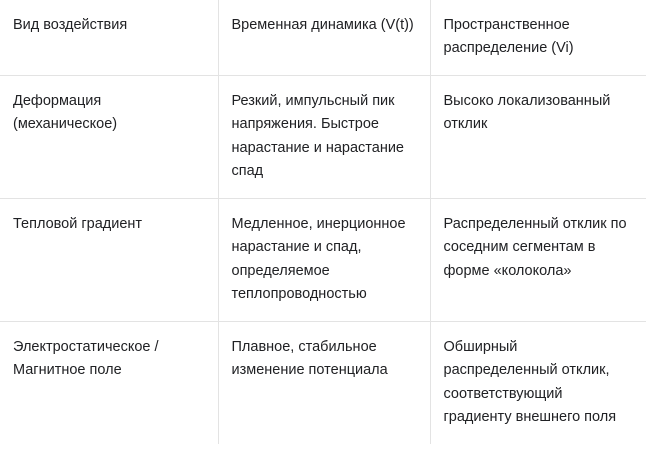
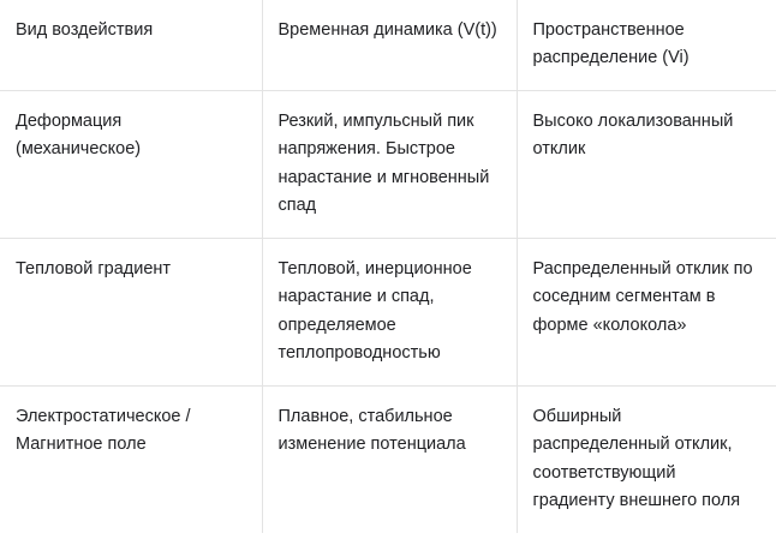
  Вид воздействия	Временная динамика (V(t))	Пространственное распределение (Vi)
- Деформация (механическое)	Резкий, импульсный пик напряжения. Быстрое нарастание и нарастание спад	Высоко локализованный отклик
+ Деформация (механическое)	Резкий, импульсный пик напряжения. Быстрое нарастание и мгновенный спад	Высоко локализованный отклик
- Тепловой градиент	Медленное, инерционное нарастание и спад, определяемое теплопроводностью	Распределенный отклик по соседним сегментам в форме «колокола»
+ Тепловой градиент	Тепловой, инерционное нарастание и спад, определяемое теплопроводностью	Распределенный отклик по соседним сегментам в форме «колокола»
  Электростатическое / Магнитное поле	Плавное, стабильное изменение потенциала	Обширный распределенный отклик, соответствующий градиенту внешнего поля
